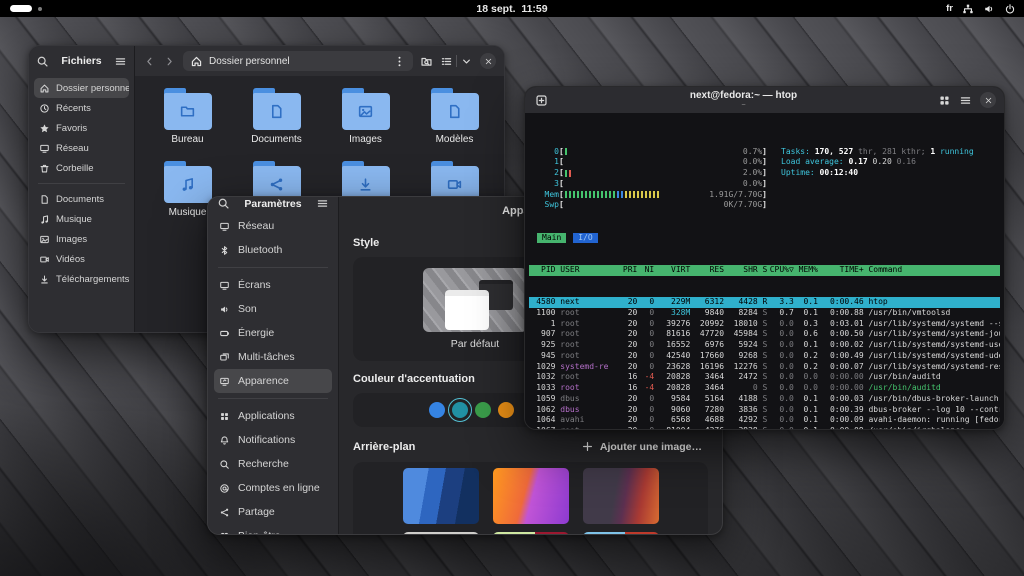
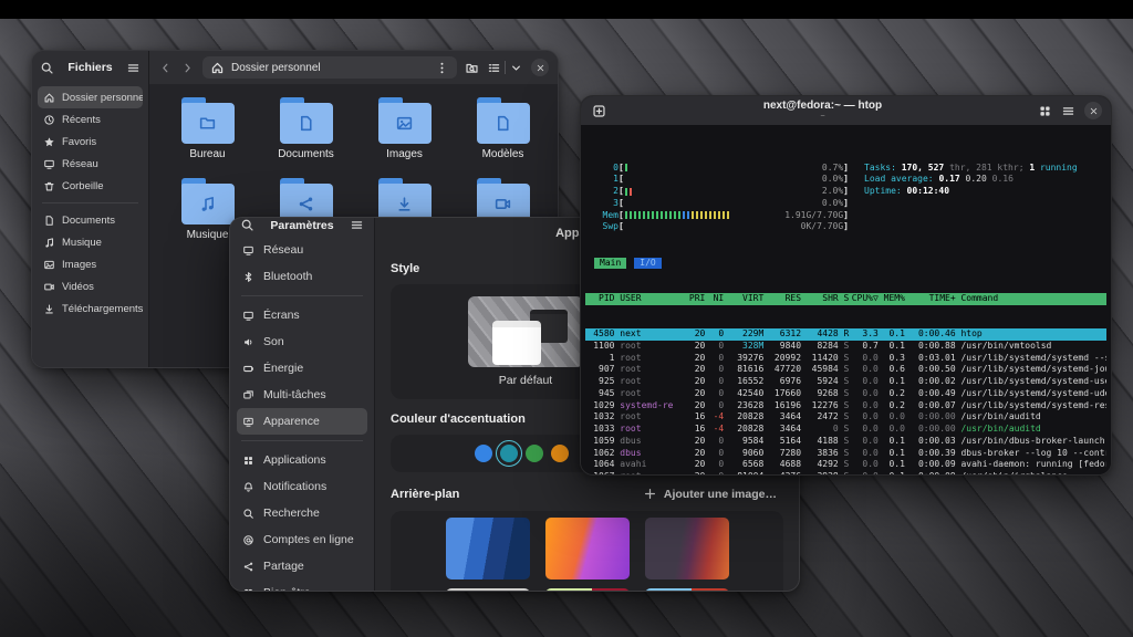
- 18 sept. 11:59
- fr
  Fichiers
  Dossier personne
  Récents
  Favoris
  Réseau
  Corbeille
  Documents
  Musique
  Images
  Vidéos
  Téléchargements
  Dossier personnel
  Bureau
  Documents
  Images
  Modèles
  Musique
  Paramètres
  Réseau
  Bluetooth
  Écrans
  Son
  Énergie
  Multi-tâches
  Apparence
  Applications
  Notifications
  Recherche
  Comptes en ligne
  Partage
  Style
  Par défaut
  Couleur d'accentuation
  Arrière-plan
  Ajouter une image…
  next@fedora:~ — htop
  0
  [
  0.7%
  ]
  1
  [
  0.0%
  ]
  2
  [
  2.0%
  ]
  3
  [
  0.0%
  ]
  Mem
  [
  1.91G/7.70G
  ]
  Swp
  [
  0K/7.70G
  ]
  Tasks: 170, 527 thr, 281 kthr; 1 running
  Load average: 0.17 0.20 0.16
  Uptime: 00:12:40
  Main I/O
  PID
  USER
  PRI
  NI
  VIRT
  RES
  SHR
  S
  CPU%▽
  MEM%
  TIME+
  Command
  4580
  next
  20
  0
  229M
  6312
  4428
  R
  3.3
  0.1
  0:00.46
  htop
  1100
  root
  20
  0
  328M
  9840
  8284
  S
  0.7
  0.1
  0:00.88
  /usr/bin/vmtoolsd
  1
  root
  20
  0
  39276
  20992
- 18010
+ 11420
  S
  0.0
  0.3
  0:03.01
  /usr/lib/systemd/systemd --
  907
  root
  20
  0
  81616
  47720
  45984
  S
  0.0
  0.6
  0:00.50
  /usr/lib/systemd/systemd-jo
  925
  root
  20
  0
  16552
  6976
  5924
  S
  0.0
  0.1
  0:00.02
  /usr/lib/systemd/systemd-us
  945
  root
  20
  0
  42540
  17660
  9268
  S
  0.0
  0.2
  0:00.49
  /usr/lib/systemd/systemd-ud
  1029
  systemd-re
  20
  0
  23628
  16196
  12276
  S
  0.0
  0.2
  0:00.07
  /usr/lib/systemd/systemd-re
  1032
  root
  16
  -4
  20828
  3464
  2472
  S
  0.0
  0.0
  0:00.00
  /usr/bin/auditd
  1033
  root
  16
  -4
  20828
  3464
  0
  S
  0.0
  0.0
  0:00.00
  /usr/bin/auditd
  1059
  dbus
  20
  0
  9584
  5164
  4188
  S
  0.0
  0.1
  0:00.03
  /usr/bin/dbus-broker-launch
  1062
  dbus
  20
  0
  9060
  7280
  3836
  S
  0.0
  0.1
  0:00.39
  dbus-broker --log 10 --cont
  1064
  avahi
  20
  0
  6568
  4688
  4292
  S
  0.0
  0.1
  0:00.09
  avahi-daemon: running [fedo
